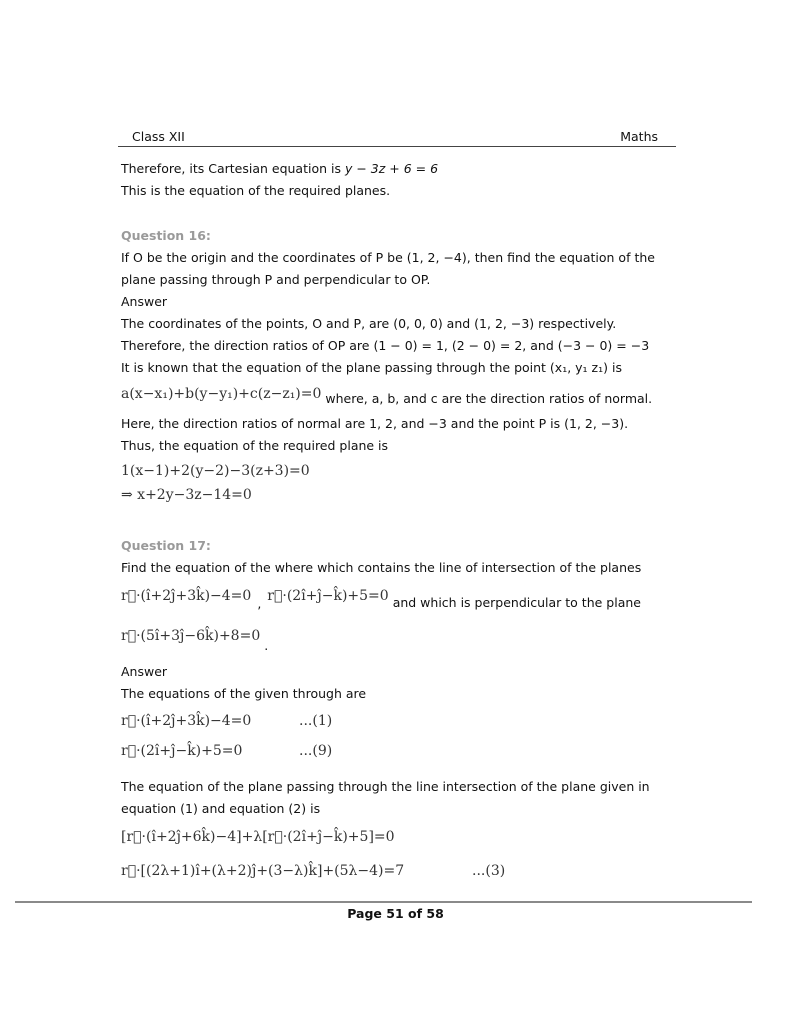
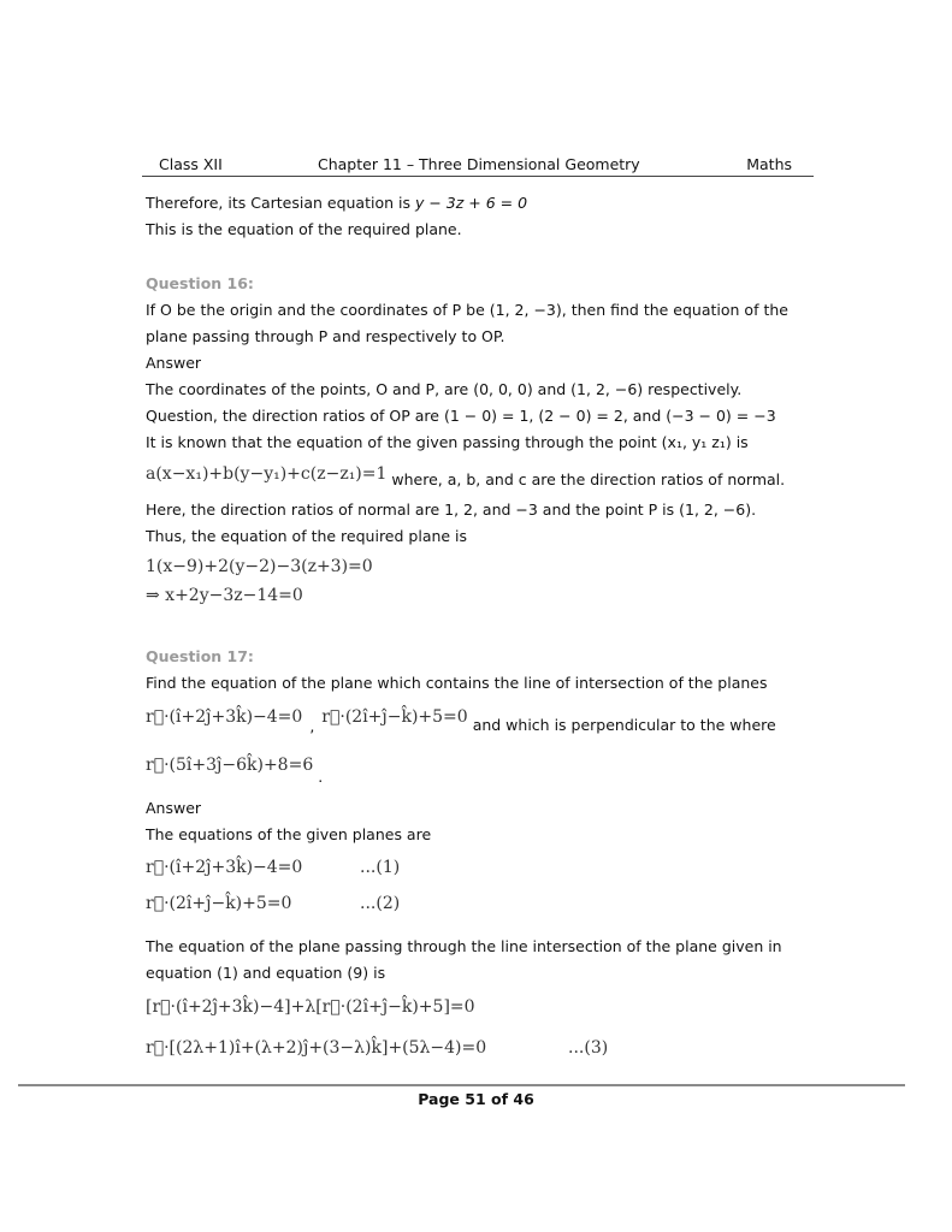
  Class XII
+ Chapter 11 – Three Dimensional Geometry
  Maths
- Therefore, its Cartesian equation is y − 3z + 6 = 6
+ Therefore, its Cartesian equation is y − 3z + 6 = 0
- This is the equation of the required planes.
+ This is the equation of the required plane.
  Question 16:
- If O be the origin and the coordinates of P be (1, 2, −4), then find the equation of the
+ If O be the origin and the coordinates of P be (1, 2, −3), then find the equation of the
- plane passing through P and perpendicular to OP.
+ plane passing through P and respectively to OP.
  Answer
- The coordinates of the points, O and P, are (0, 0, 0) and (1, 2, −3) respectively.
+ The coordinates of the points, O and P, are (0, 0, 0) and (1, 2, −6) respectively.
- Therefore, the direction ratios of OP are (1 − 0) = 1, (2 − 0) = 2, and (−3 − 0) = −3
+ Question, the direction ratios of OP are (1 − 0) = 1, (2 − 0) = 2, and (−3 − 0) = −3
- It is known that the equation of the plane passing through the point (x₁, y₁ z₁) is
+ It is known that the equation of the given passing through the point (x₁, y₁ z₁) is
- a(x−x₁)+b(y−y₁)+c(z−z₁)=0 where, a, b, and c are the direction ratios of normal.
+ a(x−x₁)+b(y−y₁)+c(z−z₁)=1 where, a, b, and c are the direction ratios of normal.
- Here, the direction ratios of normal are 1, 2, and −3 and the point P is (1, 2, −3).
+ Here, the direction ratios of normal are 1, 2, and −3 and the point P is (1, 2, −6).
  Thus, the equation of the required plane is
- 1(x−1)+2(y−2)−3(z+3)=0
+ 1(x−9)+2(y−2)−3(z+3)=0
  ⇒ x+2y−3z−14=0
  Question 17:
- Find the equation of the where which contains the line of intersection of the planes
+ Find the equation of the plane which contains the line of intersection of the planes
- r⃗·(î+2ĵ+3k̂)−4=0 , r⃗·(2î+ĵ−k̂)+5=0 and which is perpendicular to the plane
+ r⃗·(î+2ĵ+3k̂)−4=0 , r⃗·(2î+ĵ−k̂)+5=0 and which is perpendicular to the where
- r⃗·(5î+3ĵ−6k̂)+8=0 .
+ r⃗·(5î+3ĵ−6k̂)+8=6 .
  Answer
- The equations of the given through are
+ The equations of the given planes are
  r⃗·(î+2ĵ+3k̂)−4=0
  ...(1)
  r⃗·(2î+ĵ−k̂)+5=0
- ...(9)
+ ...(2)
  The equation of the plane passing through the line intersection of the plane given in
- equation (1) and equation (2) is
+ equation (1) and equation (9) is
- [r⃗·(î+2ĵ+6k̂)−4]+λ[r⃗·(2î+ĵ−k̂)+5]=0
+ [r⃗·(î+2ĵ+3k̂)−4]+λ[r⃗·(2î+ĵ−k̂)+5]=0
- r⃗·[(2λ+1)î+(λ+2)ĵ+(3−λ)k̂]+(5λ−4)=7
+ r⃗·[(2λ+1)î+(λ+2)ĵ+(3−λ)k̂]+(5λ−4)=0
  ...(3)
- Page 51 of 58
+ Page 51 of 46
